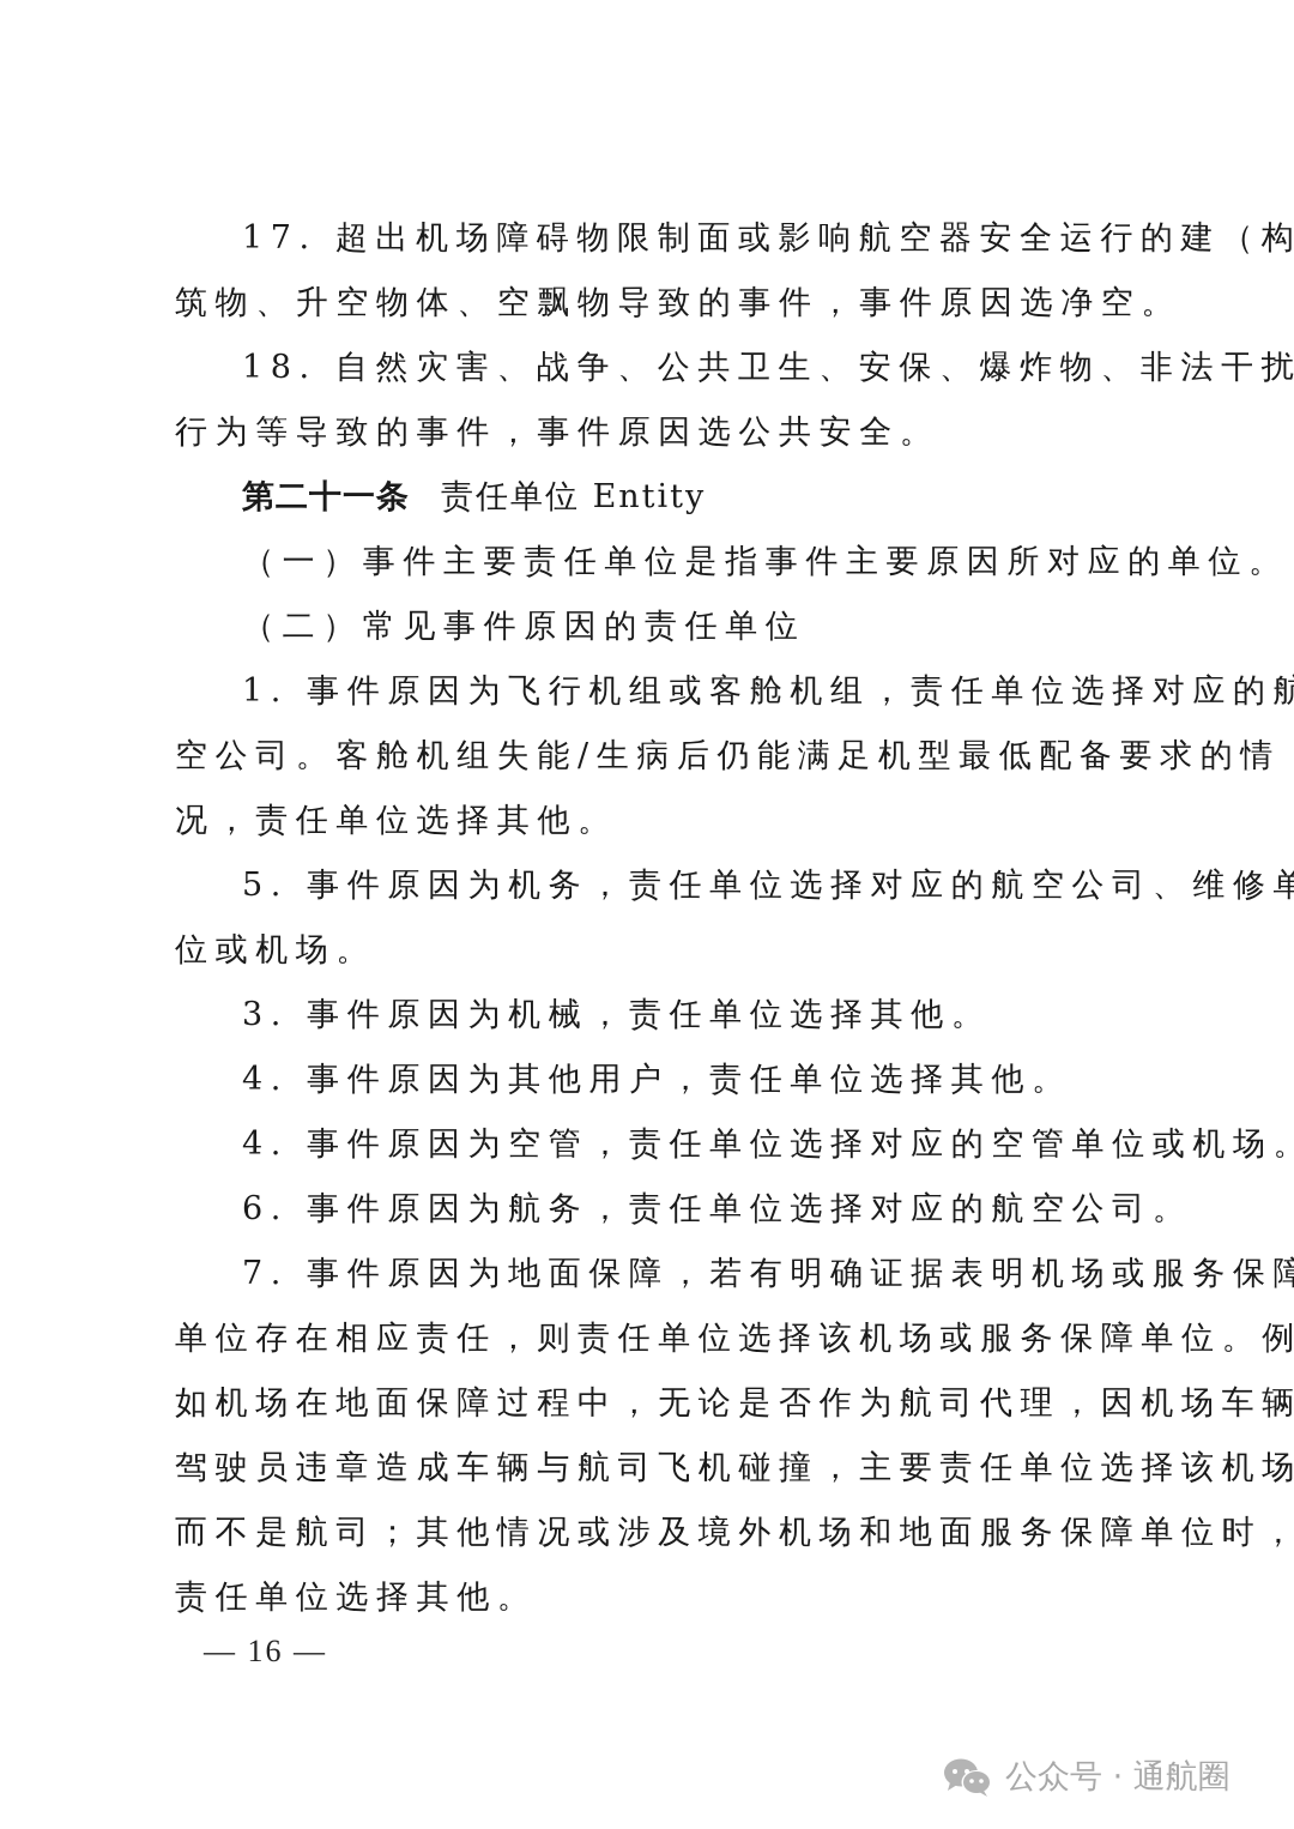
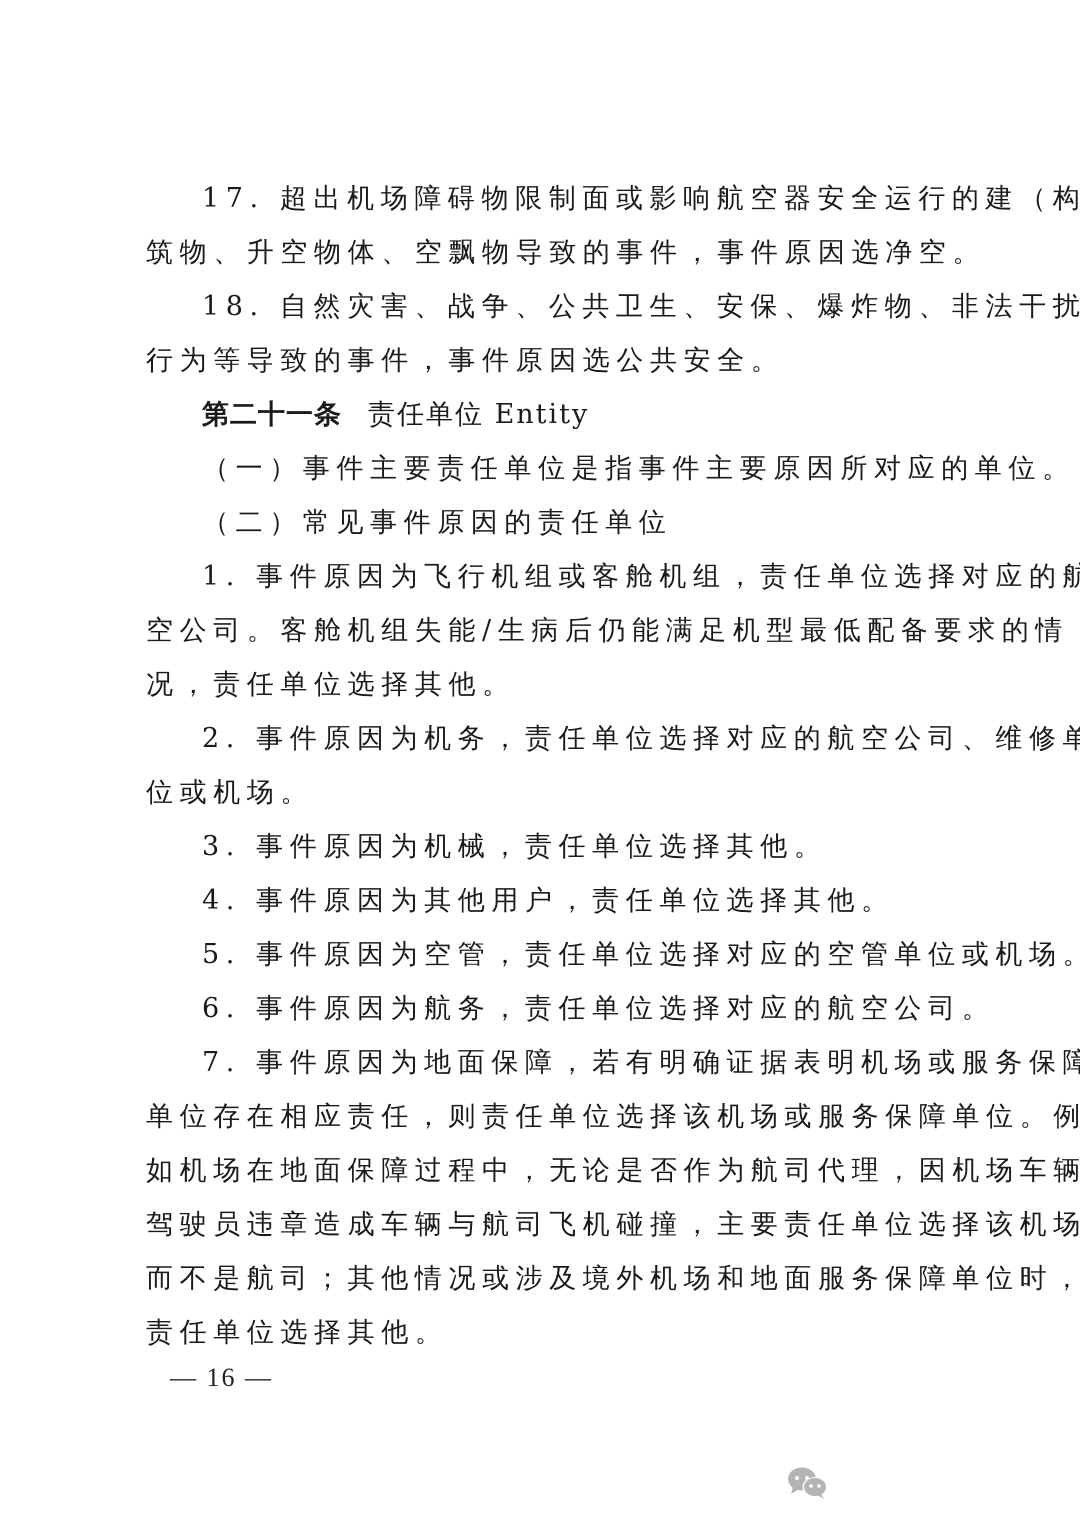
  17. 超出机场障碍物限制面或影响航空器安全运行的建（构
  筑物、升空物体、空飘物导致的事件，事件原因选净空。
  18. 自然灾害、战争、公共卫生、安保、爆炸物、非法干扰
  行为等导致的事件，事件原因选公共安全。
  第二十一条 责任单位 Entity
  （一）事件主要责任单位是指事件主要原因所对应的单位。
  （二）常见事件原因的责任单位
  1. 事件原因为飞行机组或客舱机组，责任单位选择对应的航
  空公司。客舱机组失能/生病后仍能满足机型最低配备要求的情
  况，责任单位选择其他。
- 5. 事件原因为机务，责任单位选择对应的航空公司、维修单
+ 2. 事件原因为机务，责任单位选择对应的航空公司、维修单
  位或机场。
  3. 事件原因为机械，责任单位选择其他。
  4. 事件原因为其他用户，责任单位选择其他。
- 4. 事件原因为空管，责任单位选择对应的空管单位或机场。
+ 5. 事件原因为空管，责任单位选择对应的空管单位或机场。
  6. 事件原因为航务，责任单位选择对应的航空公司。
  7. 事件原因为地面保障，若有明确证据表明机场或服务保障
  单位存在相应责任，则责任单位选择该机场或服务保障单位。例
  如机场在地面保障过程中，无论是否作为航司代理，因机场车辆
  驾驶员违章造成车辆与航司飞机碰撞，主要责任单位选择该机场
  而不是航司；其他情况或涉及境外机场和地面服务保障单位时，
  责任单位选择其他。
  — 16 —
- 公众号 · 通航圈
